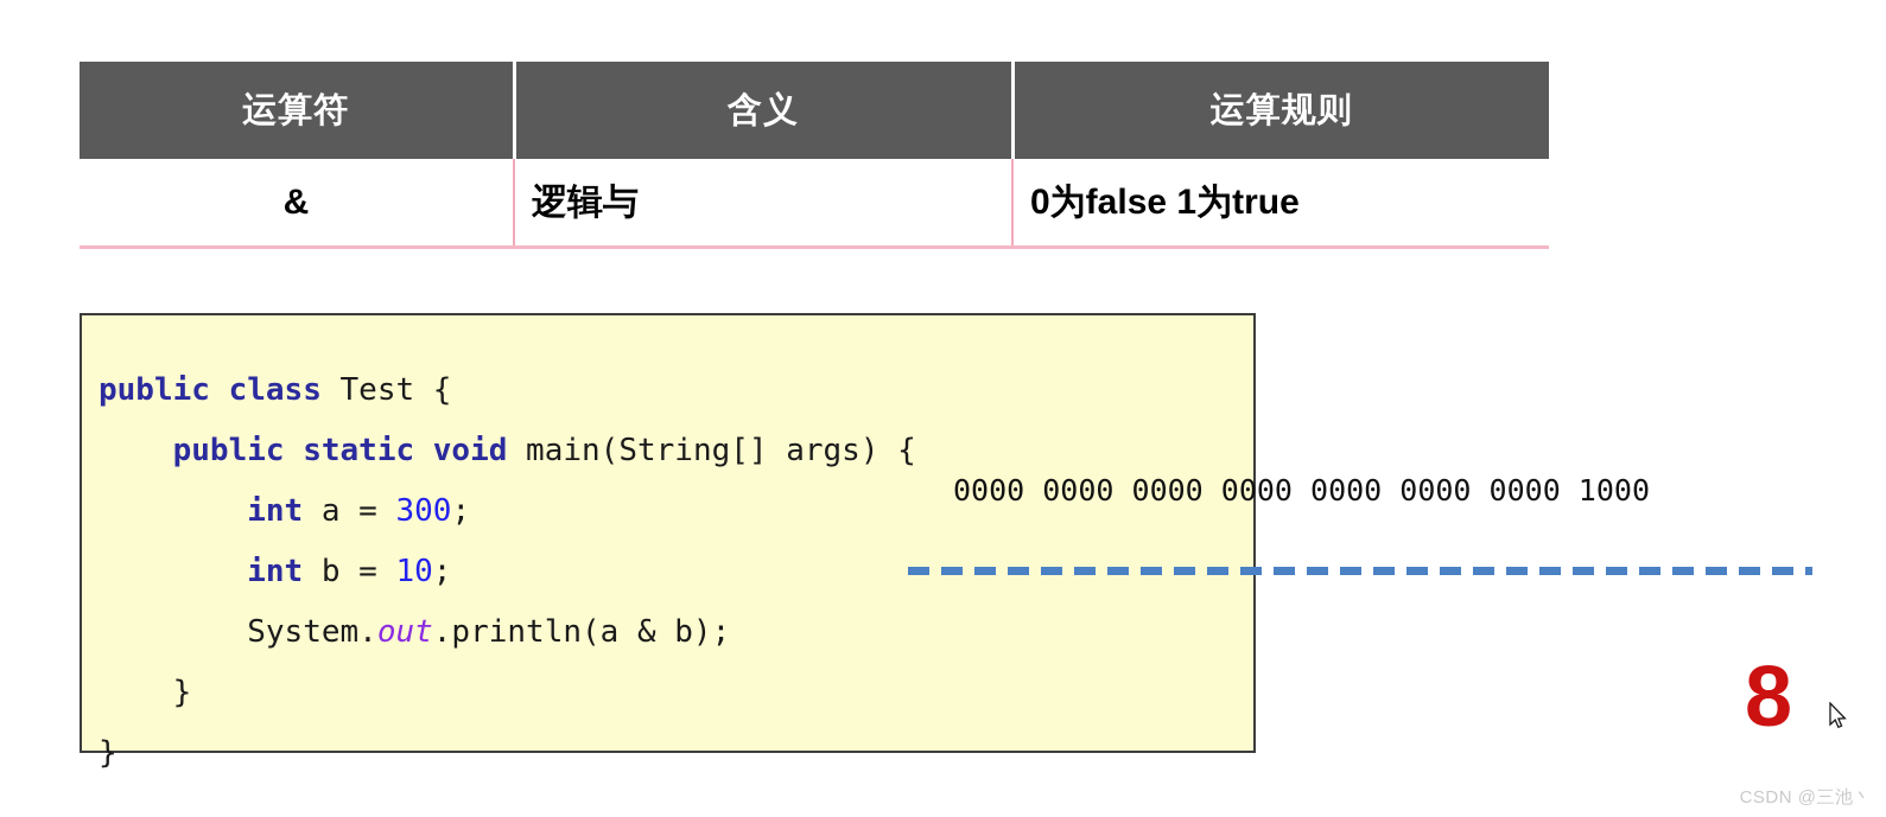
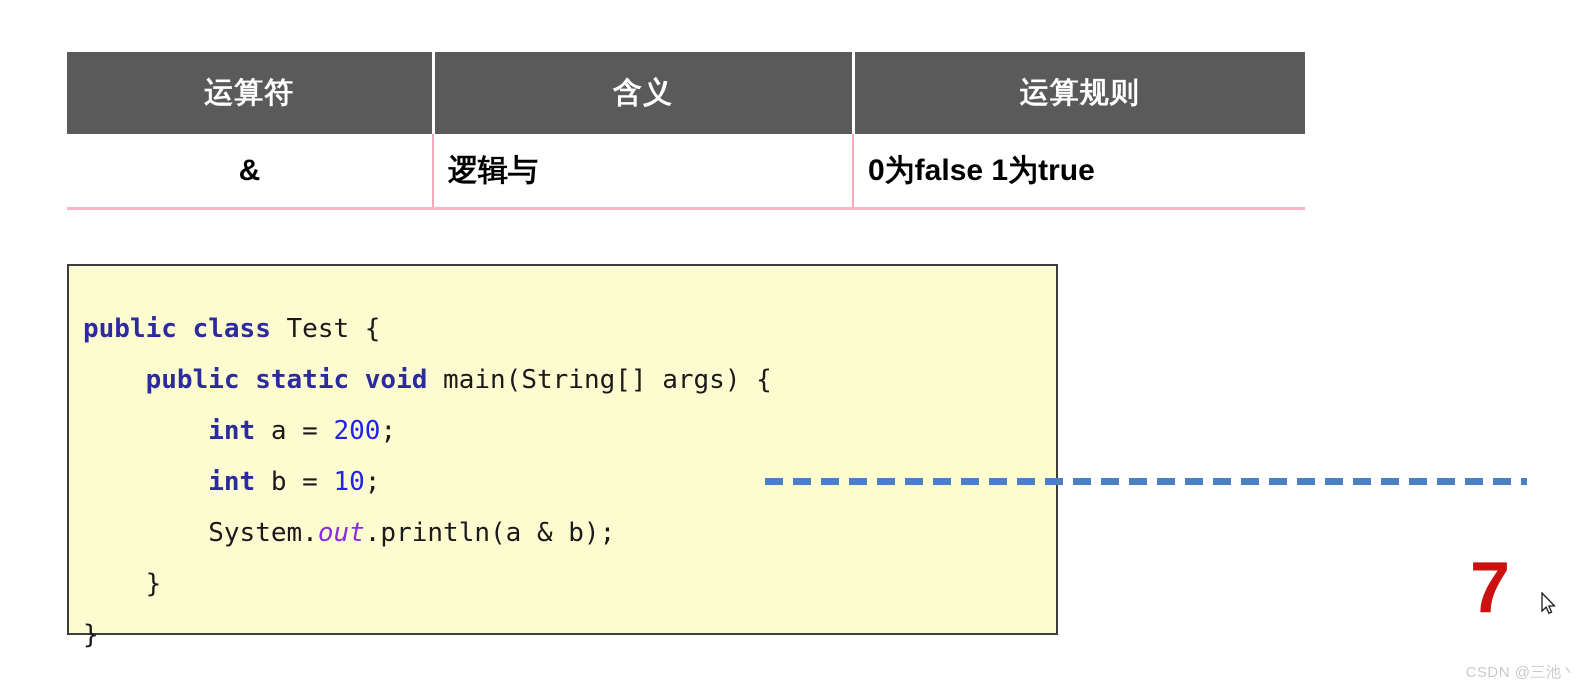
  运算符	含义	运算规则
  &	逻辑与	0为false 1为true
- public class Test { public static void main(String[] args) { int a = 300; int b = 10; System.out.println(a & b); } }
+ public class Test { public static void main(String[] args) { int a = 200; int b = 10; System.out.println(a & b); } }
- 0000 0000 0000 0000 0000 0000 0000 1000
- 8
+ 7
  CSDN @三池丶
